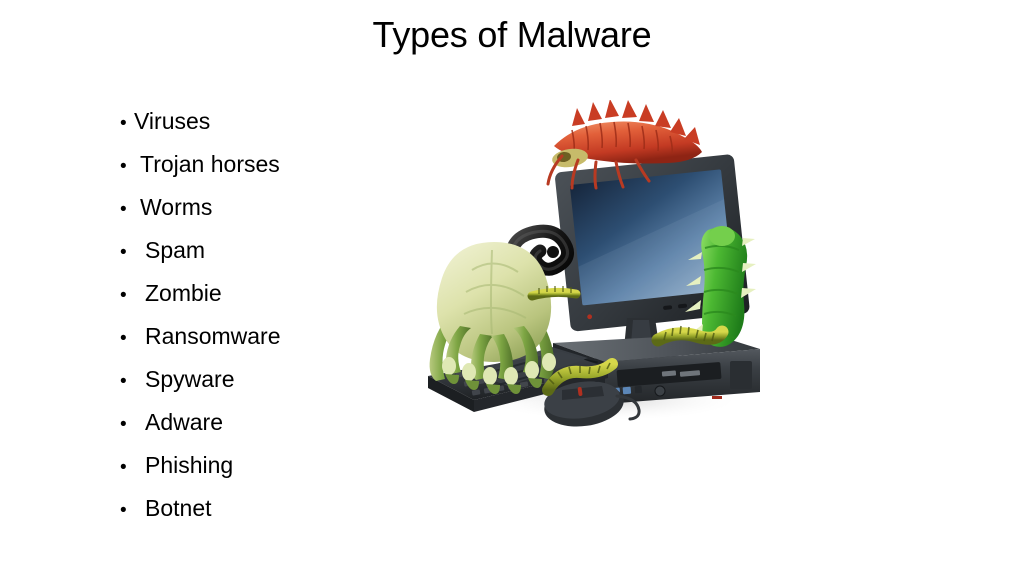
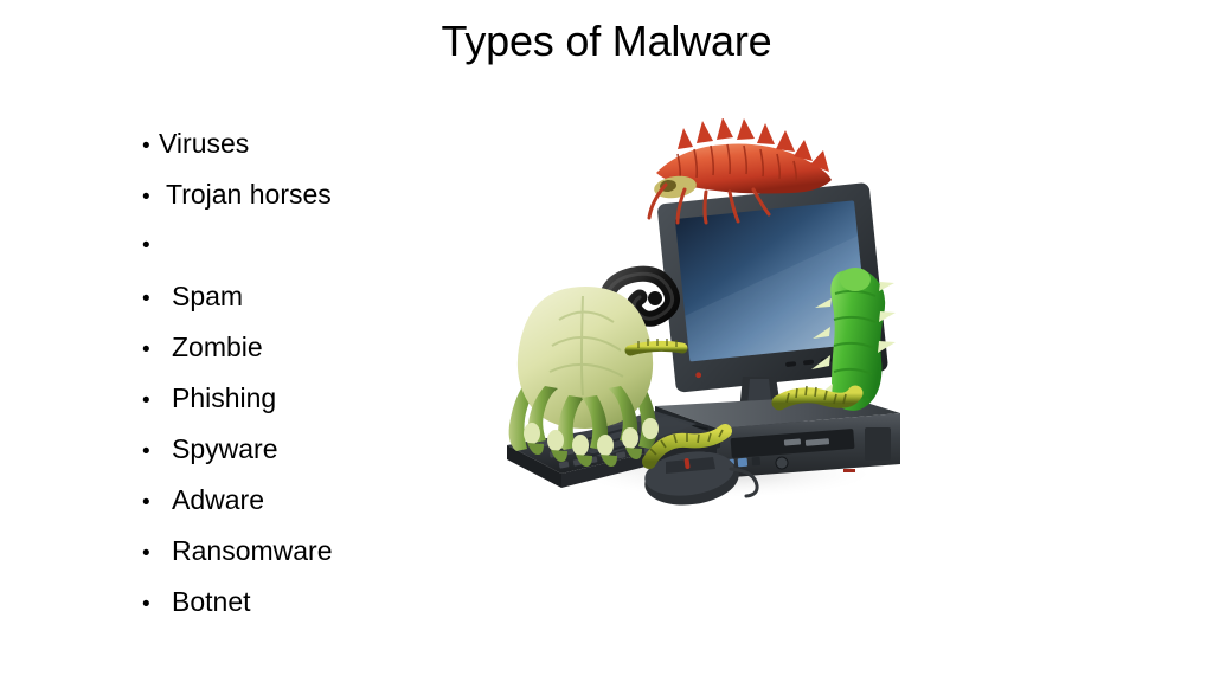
  Types of Malware
  •
  Viruses
  •
  Trojan horses
  •
- Worms
  •
  Spam
  •
  Zombie
  •
- Ransomware
+ Phishing
  •
  Spyware
  •
  Adware
  •
- Phishing
+ Ransomware
  •
  Botnet
